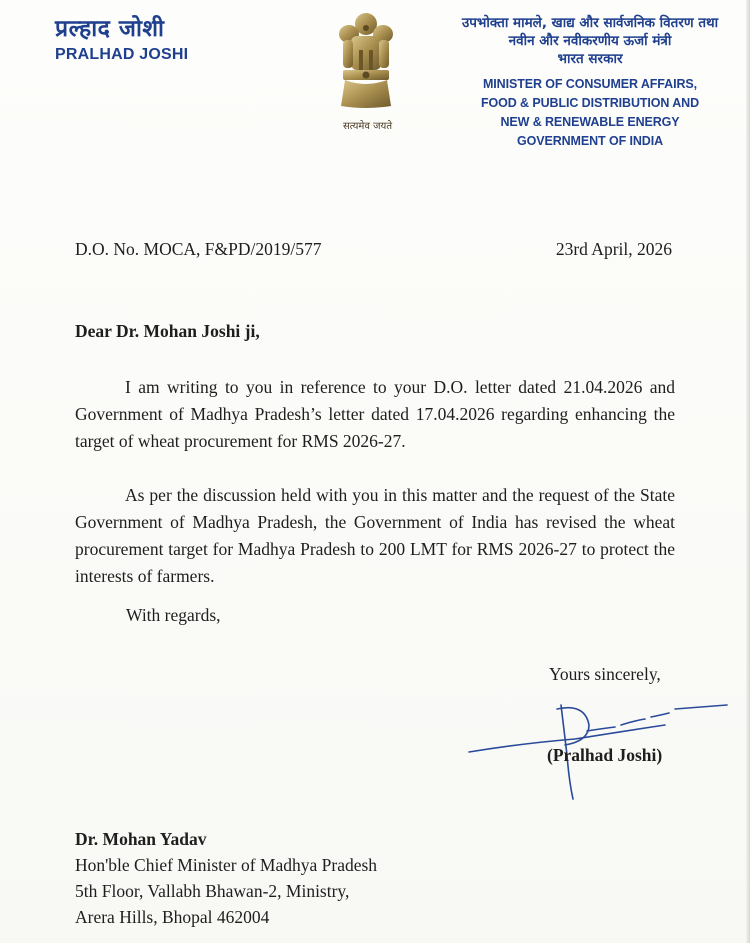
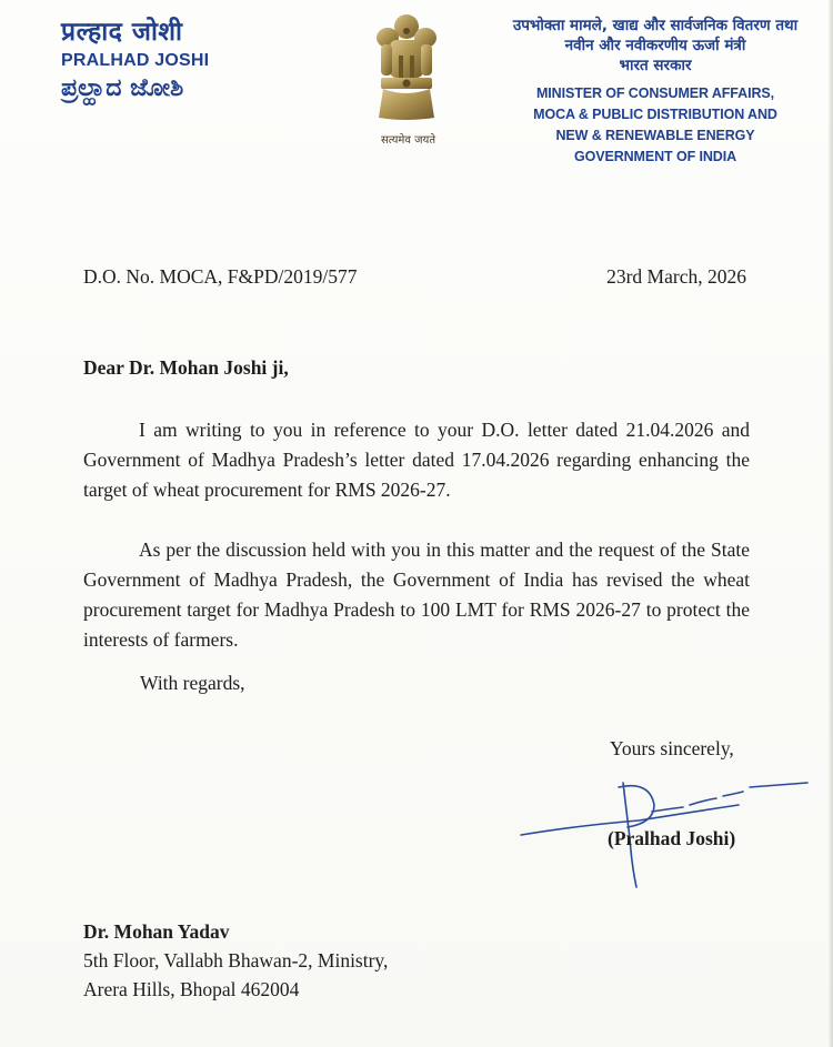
  प्रल्हाद जोशी
  PRALHAD JOSHI
+ ಪ್ರಲ್ಹಾದ ಜೋಶಿ
  सत्यमेव जयते
  उपभोक्ता मामले, खाद्य और सार्वजनिक वितरण तथा
  नवीन और नवीकरणीय ऊर्जा मंत्री
  भारत सरकार
  MINISTER OF CONSUMER AFFAIRS,
- FOOD & PUBLIC DISTRIBUTION AND
+ MOCA & PUBLIC DISTRIBUTION AND
  NEW & RENEWABLE ENERGY
  GOVERNMENT OF INDIA
  D.O. No. MOCA, F&PD/2019/577
- 23rd April, 2026
+ 23rd March, 2026
  Dear Dr. Mohan Joshi ji,
  I am writing to you in reference to your D.O. letter dated 21.04.2026 and Government of Madhya Pradesh’s letter dated 17.04.2026 regarding enhancing the target of wheat procurement for RMS 2026-27.
- As per the discussion held with you in this matter and the request of the State Government of Madhya Pradesh, the Government of India has revised the wheat procurement target for Madhya Pradesh to 200 LMT for RMS 2026-27 to protect the interests of farmers.
+ As per the discussion held with you in this matter and the request of the State Government of Madhya Pradesh, the Government of India has revised the wheat procurement target for Madhya Pradesh to 100 LMT for RMS 2026-27 to protect the interests of farmers.
  With regards,
  Yours sincerely,
  (Pralhad Joshi)
  Dr. Mohan Yadav
- Hon'ble Chief Minister of Madhya Pradesh
  5th Floor, Vallabh Bhawan-2, Ministry,
  Arera Hills, Bhopal 462004
